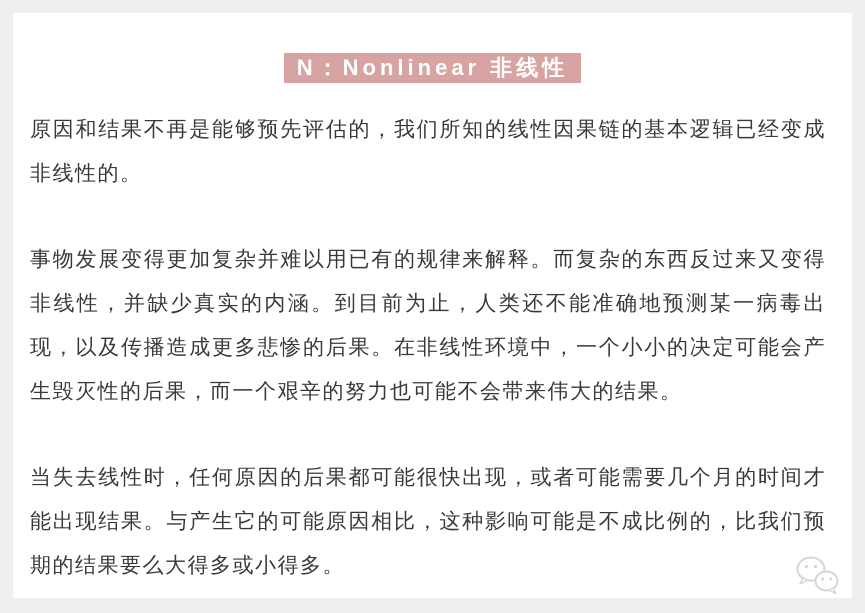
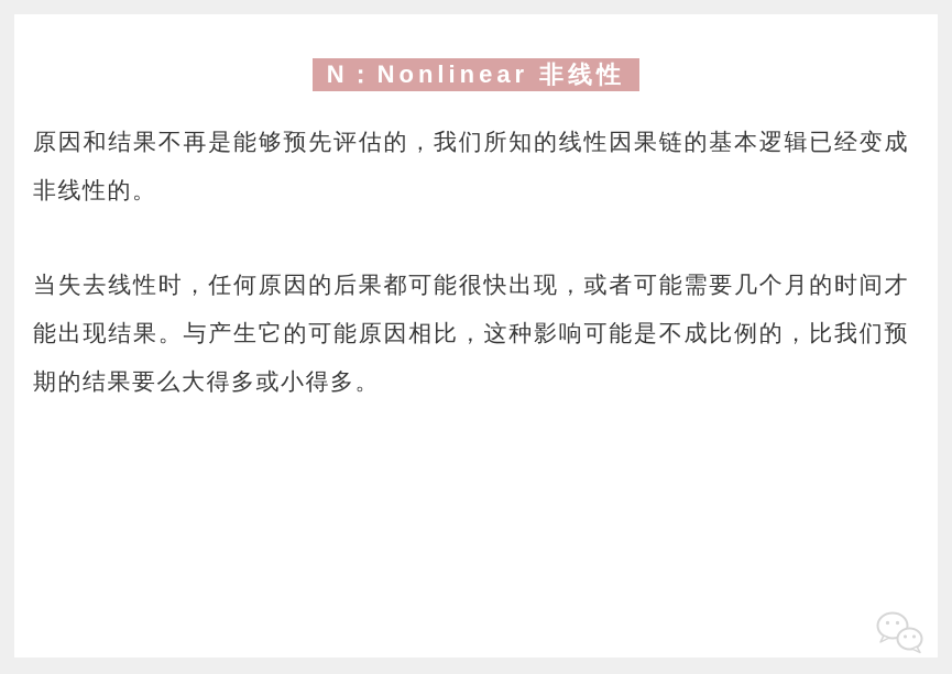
  N：Nonlinear 非线性
  原因和结果不再是能够预先评估的，我们所知的线性因果链的基本逻辑已经变成非线性的。
- 事物发展变得更加复杂并难以用已有的规律来解释。而复杂的东西反过来又变得非线性，并缺少真实的内涵。到目前为止，人类还不能准确地预测某一病毒出现，以及传播造成更多悲惨的后果。在非线性环境中，一个小小的决定可能会产生毁灭性的后果，而一个艰辛的努力也可能不会带来伟大的结果。
  当失去线性时，任何原因的后果都可能很快出现，或者可能需要几个月的时间才能出现结果。与产生它的可能原因相比，这种影响可能是不成比例的，比我们预期的结果要么大得多或小得多。
